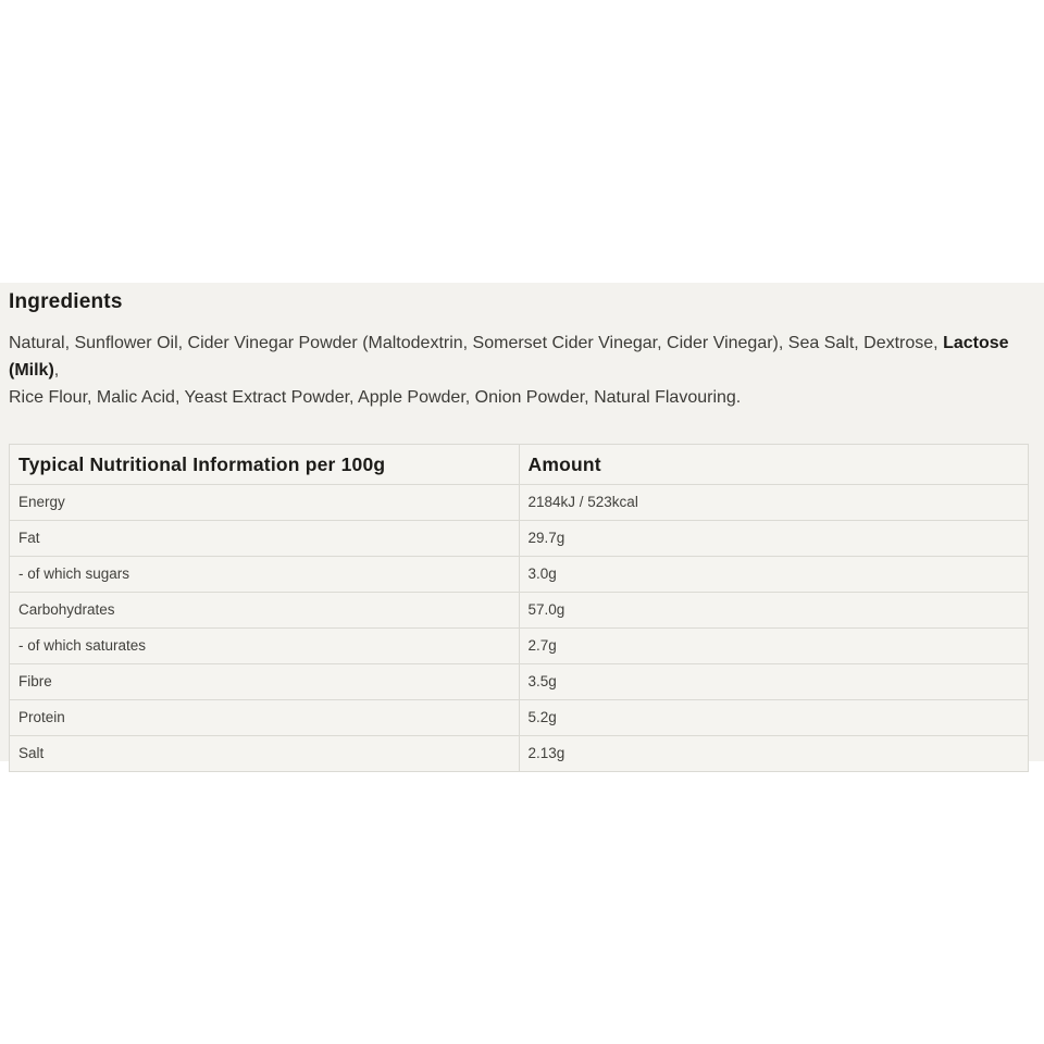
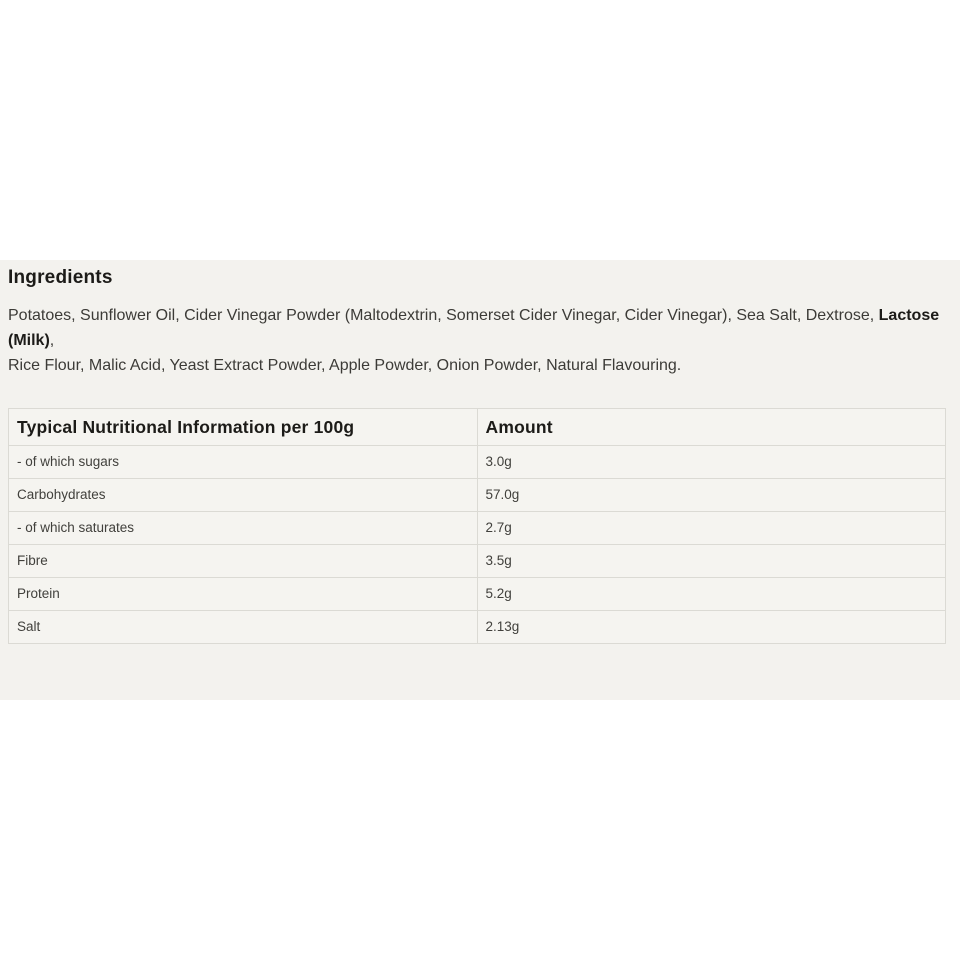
  Ingredients
- Natural, Sunflower Oil, Cider Vinegar Powder (Maltodextrin, Somerset Cider Vinegar, Cider Vinegar), Sea Salt, Dextrose, Lactose (Milk),
+ Potatoes, Sunflower Oil, Cider Vinegar Powder (Maltodextrin, Somerset Cider Vinegar, Cider Vinegar), Sea Salt, Dextrose, Lactose (Milk),
  Rice Flour, Malic Acid, Yeast Extract Powder, Apple Powder, Onion Powder, Natural Flavouring.
  Typical Nutritional Information per 100g	Amount
- Energy	2184kJ / 523kcal
- Fat	29.7g
  - of which sugars	3.0g
  Carbohydrates	57.0g
  - of which saturates	2.7g
  Fibre	3.5g
  Protein	5.2g
  Salt	2.13g
